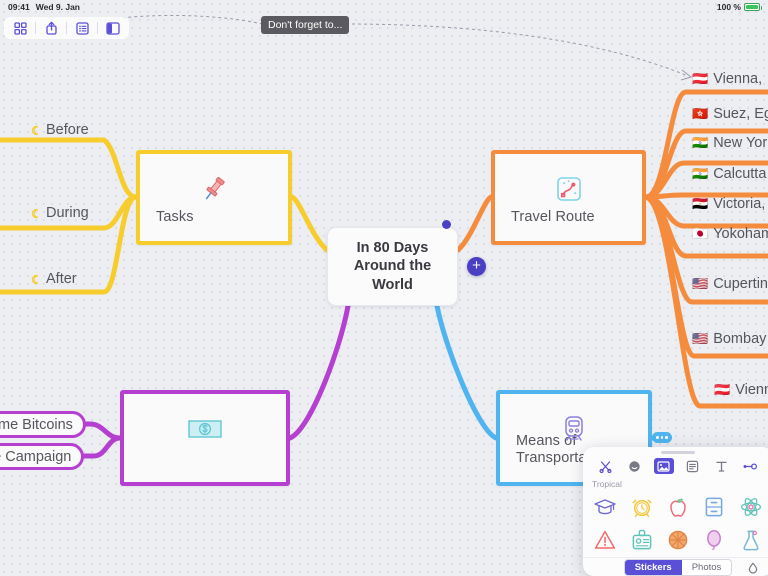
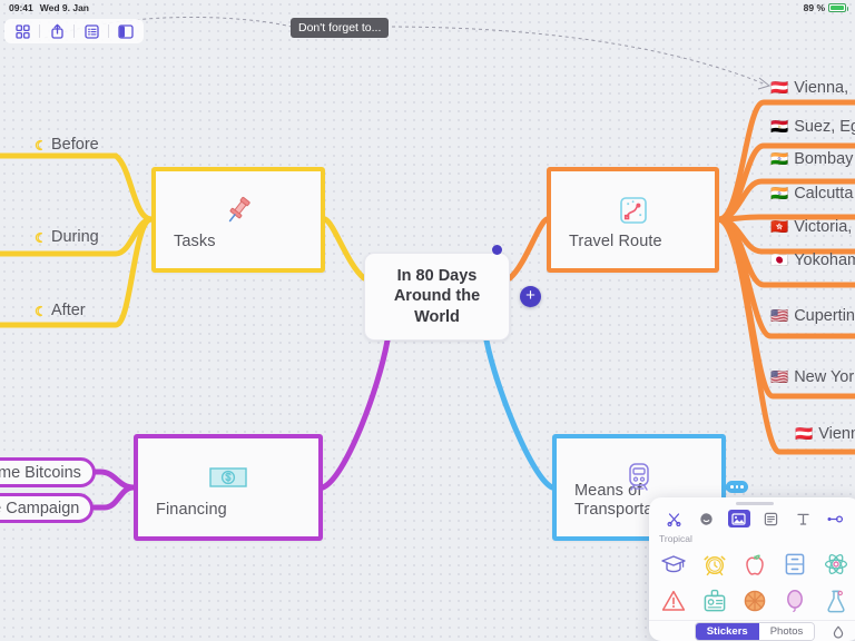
  09:41
  Wed 9. Jan
- 100 %
+ 89 %
  Don't forget to...
  In 80 Days Around the World
  +
  Tasks
  Before
  During
  After
  Travel Route
  🇦🇹
  Vienna,
- 🇭🇰
+ 🇪🇬
  Suez, E
  🇮🇳
- New Yor
+ Bombay
  🇮🇳
  Calcutta
- 🇪🇬
+ 🇭🇰
  Victoria,
  🇯🇵
  Yokoham
  🇺🇸
  Cupertin
  🇺🇸
- Bombay
+ New Yor
  🇦🇹
  Vien
+ Financing
  me Bitcoins
  Campaign
  Means of Transport
  Tropical
  Stickers
  Photos
